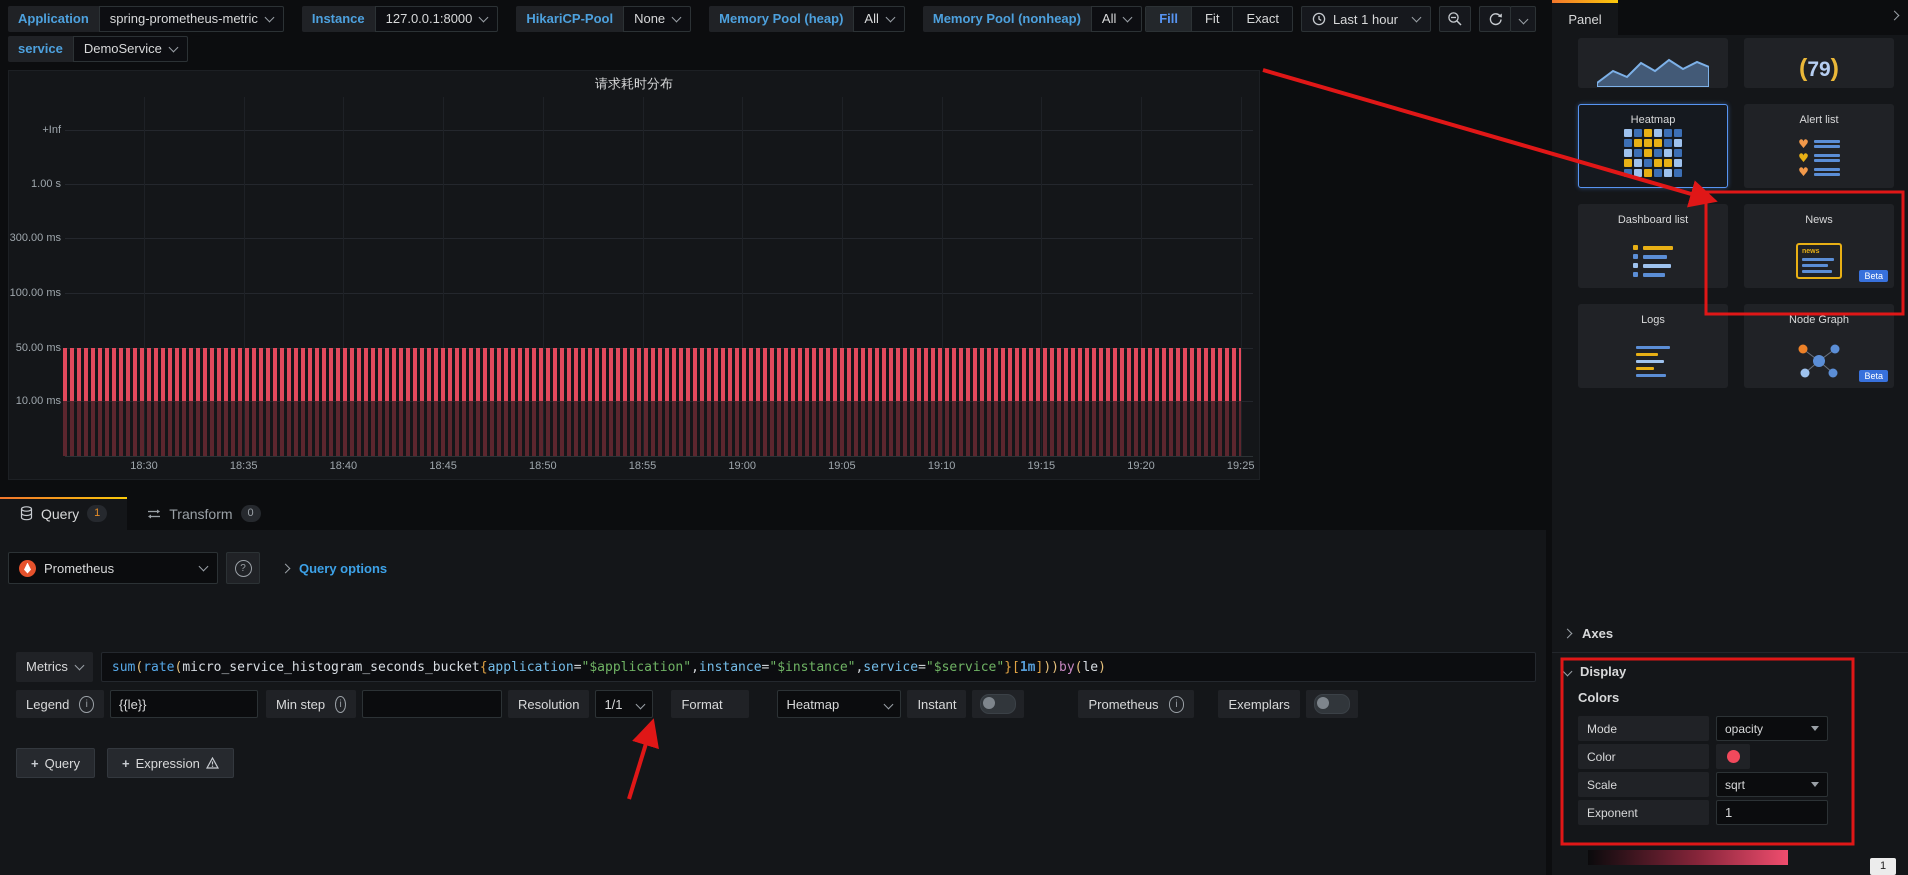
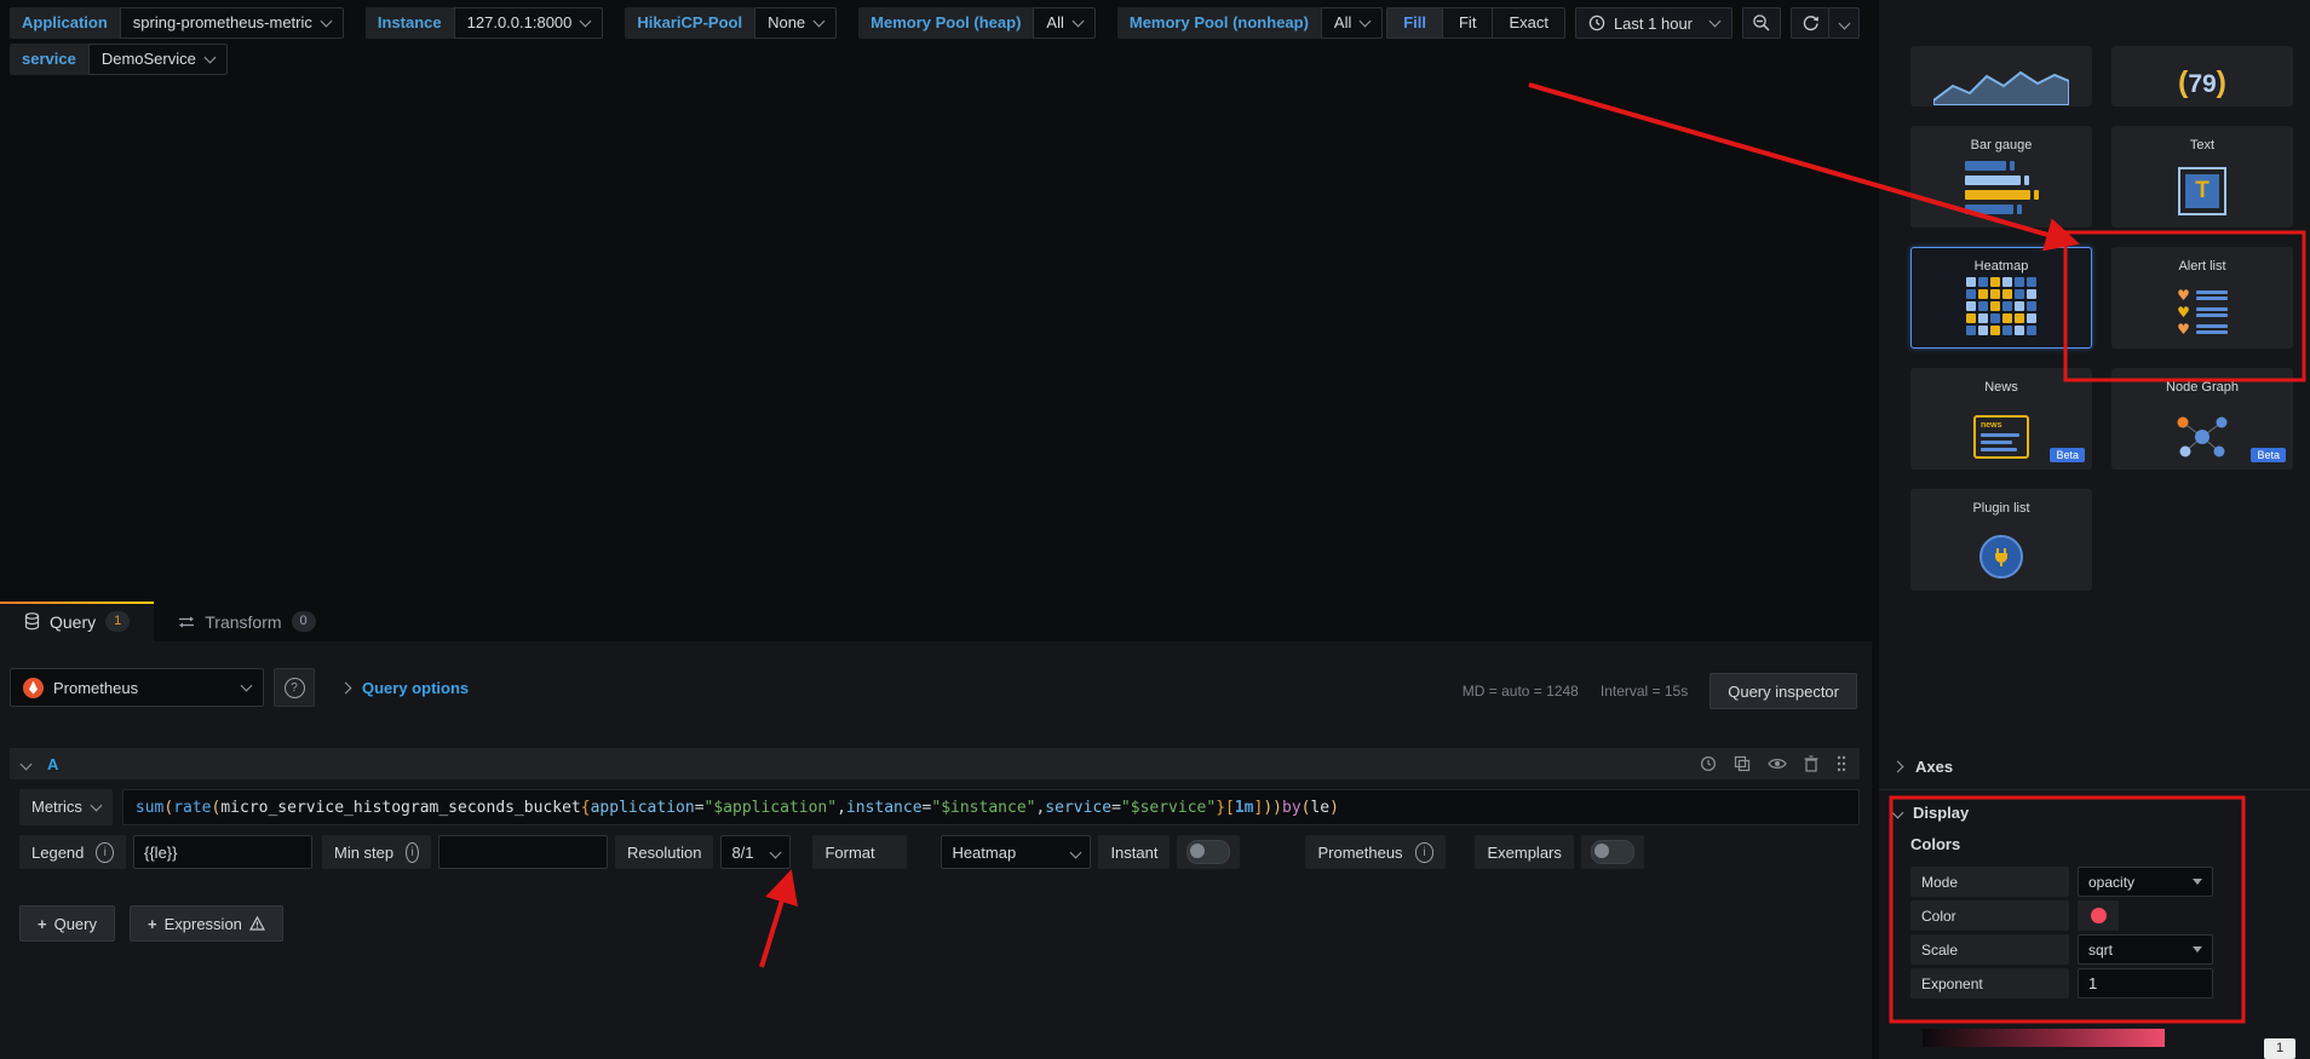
  Application
  spring-prometheus-metric
  Instance
  127.0.0.1:8000
  HikariCP-Pool
  None
  Memory Pool (heap)
  All
  Memory Pool (nonheap)
  All
  service
  DemoService
  Fill
  Fit
  Exact
  Last 1 hour
- 请求耗时分布
- +Inf
- 1.00 s
- 300.00 ms
- 100.00 ms
- 50.00 ms
- 10.00 ms
- 18:30
- 18:35
- 18:40
- 18:45
- 18:50
- 18:55
- 19:00
- 19:05
- 19:10
- 19:15
- 19:20
- 19:25
  Query
  1
  Transform
  0
  Prometheus
  ?
  Query options
+ MD = auto = 1248
+ Interval = 15s
+ Query inspector
+ A
  Metrics
  sum
  (
  rate
  (
  micro_service_histogram_seconds_bucket
  {
  application
  =
  "$application"
  ,
  instance
  =
  "$instance"
  ,
  service
  =
  "$service"
  }
  [
  1m
  ]
  ))
  by
  (
  le
  )
  Legend
  i
  {{le}}
  Min step
  i
  Resolution
- 1/1
+ 8/1
  Format
  Heatmap
  Instant
  Prometheus
  i
  Exemplars
  +
  Query
  +
  Expression
- Panel
  (79)
+ Bar gauge
+ Text
+ T
  Heatmap
  Alert list
  ♥
  ♥
  ♥
- Dashboard list
  News
  Beta
- Logs
  Node Graph
  Beta
+ Plugin list
  Axes
  Display
  Colors
  Mode
  opacity
  Color
  Scale
  sqrt
  Exponent
  1
  1
